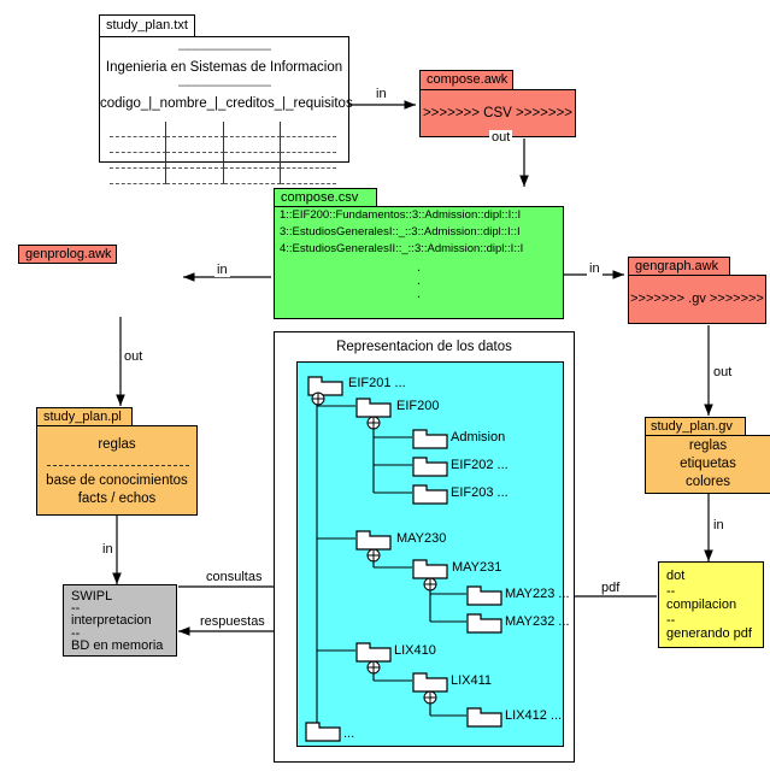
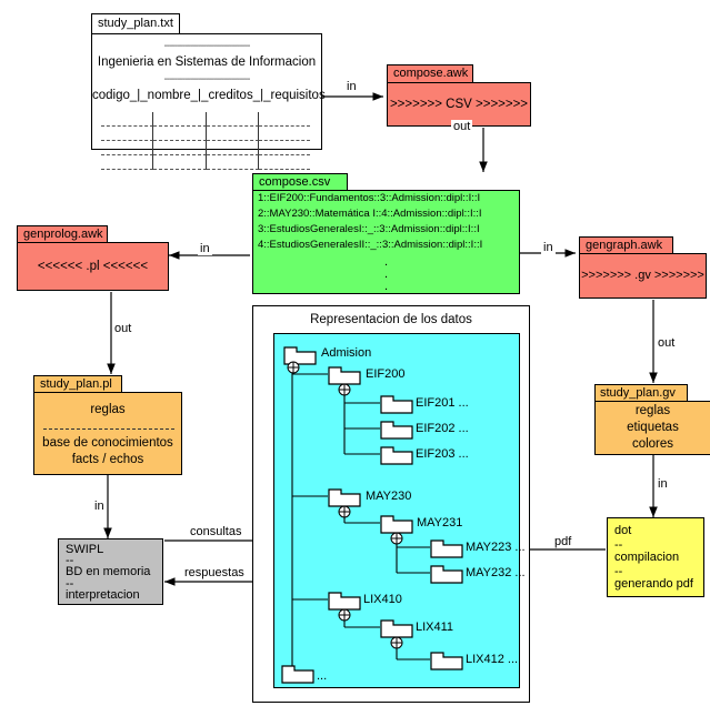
  study_plan.txt
  ---------------------------------
  Ingenieria en Sistemas de Informacion
  ---------------------------------
  codigo_|_nombre_|_creditos_|_requisitos
  compose.awk
  >>>>>>> CSV >>>>>>>
  compose.csv
  1::EIF200::Fundamentos::3::Admission::dipl::I::I
+ 2::MAY230::Matemática I::4::Admission::dipl::I::I
  3::EstudiosGeneralesI::_::3::Admission::dipl::I::I
  4::EstudiosGeneralesII::_::3::Admission::dipl::I::I
  .
  .
  .
  genprolog.awk
+ <<<<<< .pl <<<<<<
  gengraph.awk
  >>>>>>> .gv >>>>>>>
  study_plan.pl
  reglas
  base de conocimientos
  facts / echos
  study_plan.gv
  reglas
  etiquetas
  colores
  SWIPL
  --
- interpretacion
+ BD en memoria
  --
- BD en memoria
+ interpretacion
  dot
  --
  compilacion
  --
  generando pdf
  Representacion de los datos
- EIF201 ...
+ Admision
  EIF200
- Admision
+ EIF201 ...
  EIF202 ...
  EIF203 ...
  MAY230
  MAY231
  MAY223 ...
  MAY232 ...
  LIX410
  LIX411
  LIX412 ...
  ...
  in
  out
  in
  in
  out
  out
  in
  in
  consultas
  respuestas
  pdf
